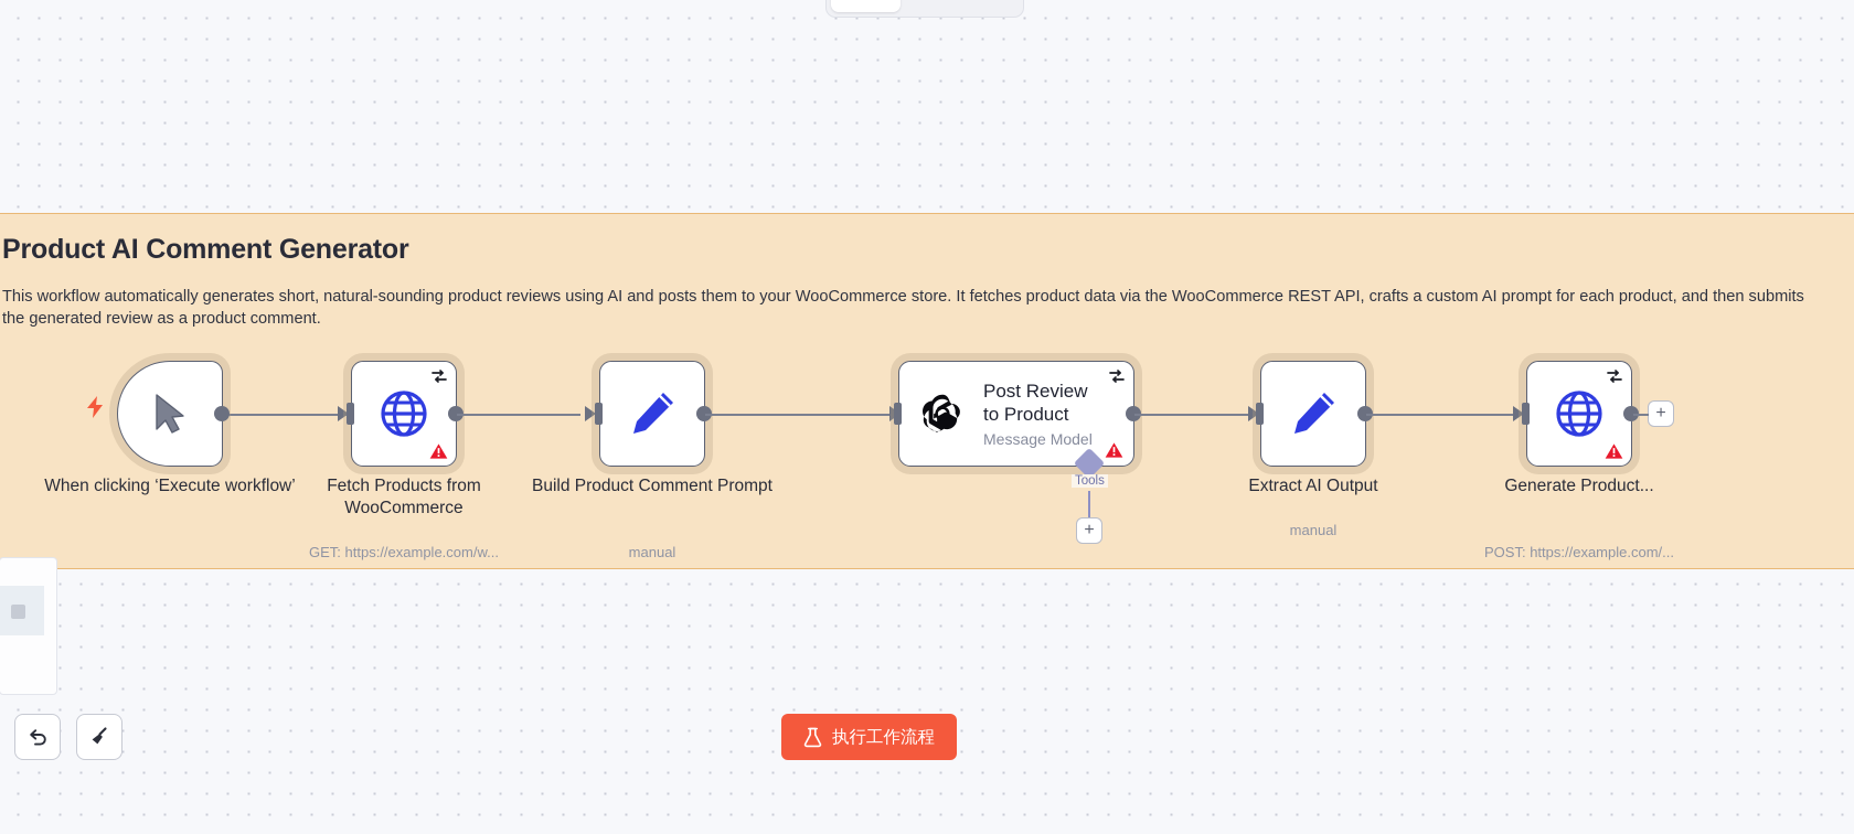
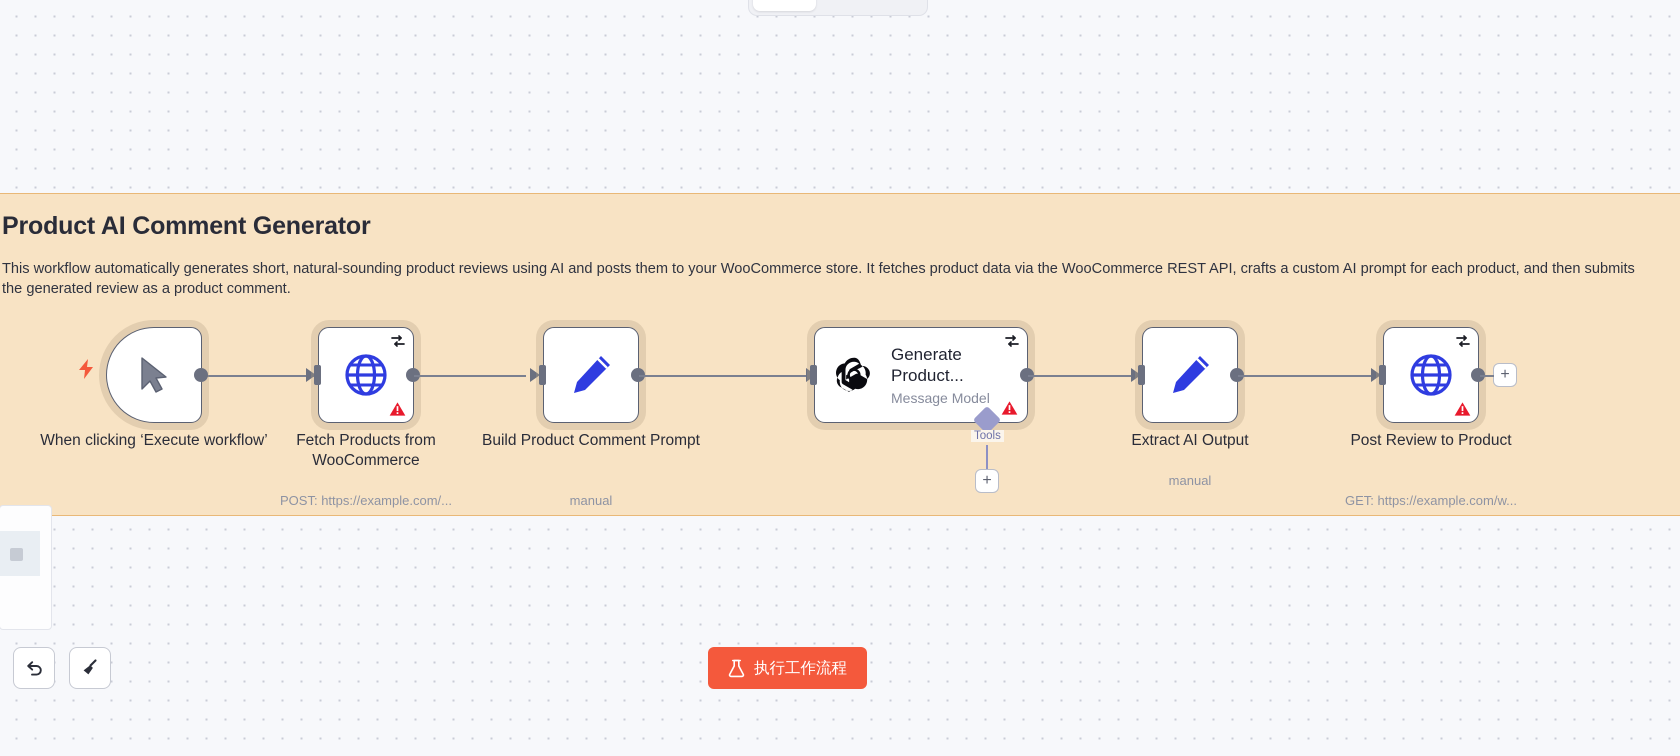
  Product AI Comment Generator
  This workflow automatically generates short, natural-sounding product reviews using AI and posts them to your WooCommerce store. It fetches product data via the WooCommerce REST API, crafts a custom AI prompt for each product, and then submits the generated review as a product comment.
  When clicking ‘Execute workflow’
  Fetch Products from WooCommerce
- GET: https://example.com/w...
+ POST: https://example.com/...
  Build Product Comment Prompt
  manual
- Post Review to Product
+ Generate Product...
  Message Model
  Tools
  +
  Extract AI Output
  manual
- Generate Product...
+ Post Review to Product
- POST: https://example.com/...
+ GET: https://example.com/w...
  +
  执行工作流程
